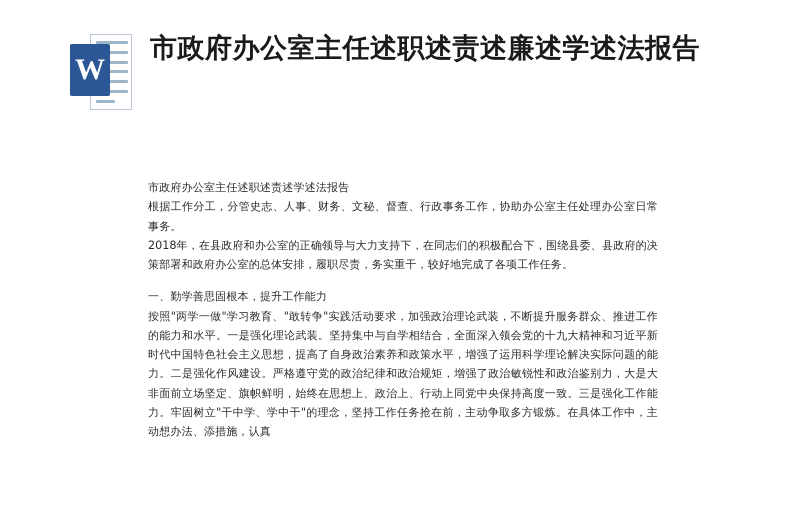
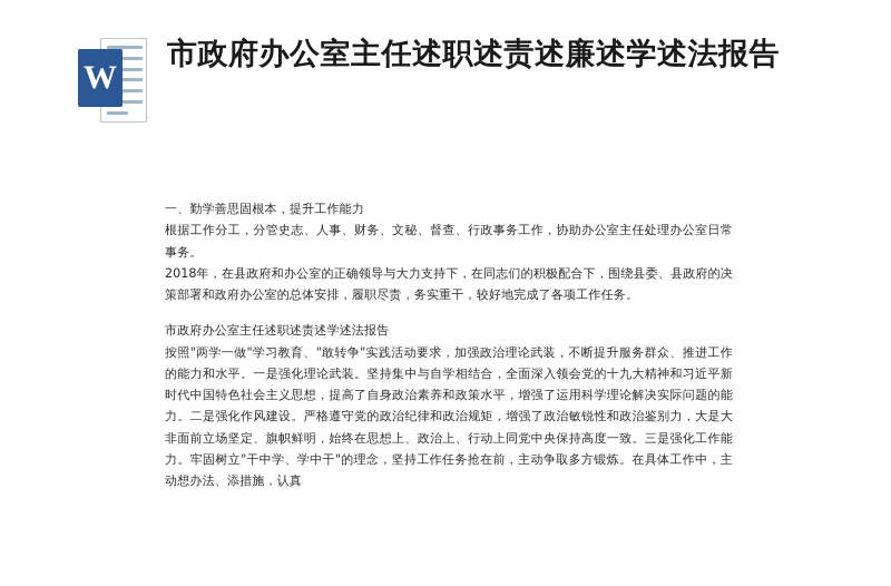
  W
  市政府办公室主任述职述责述廉述学述法报告
- 市政府办公室主任述职述责述学述法报告
+ 一、勤学善思固根本，提升工作能力
  根据工作分工，分管史志、人事、财务、文秘、督查、行政事务工作，协助办公室主任处理办公室日常事务。
  2018年，在县政府和办公室的正确领导与大力支持下，在同志们的积极配合下，围绕县委、县政府的决策部署和政府办公室的总体安排，履职尽责，务实重干，较好地完成了各项工作任务。
- 一、勤学善思固根本，提升工作能力
+ 市政府办公室主任述职述责述学述法报告
  按照"两学一做"学习教育、"敢转争"实践活动要求，加强政治理论武装，不断提升服务群众、推进工作的能力和水平。一是强化理论武装。坚持集中与自学相结合，全面深入领会党的十九大精神和习近平新时代中国特色社会主义思想，提高了自身政治素养和政策水平，增强了运用科学理论解决实际问题的能力。二是强化作风建设。严格遵守党的政治纪律和政治规矩，增强了政治敏锐性和政治鉴别力，大是大非面前立场坚定、旗帜鲜明，始终在思想上、政治上、行动上同党中央保持高度一致。三是强化工作能力。牢固树立"干中学、学中干"的理念，坚持工作任务抢在前，主动争取多方锻炼。在具体工作中，主动想办法、添措施，认真
